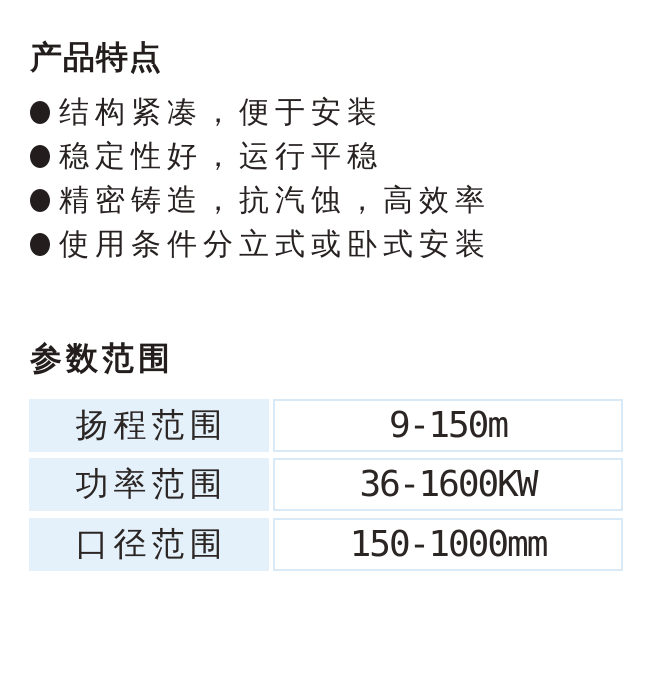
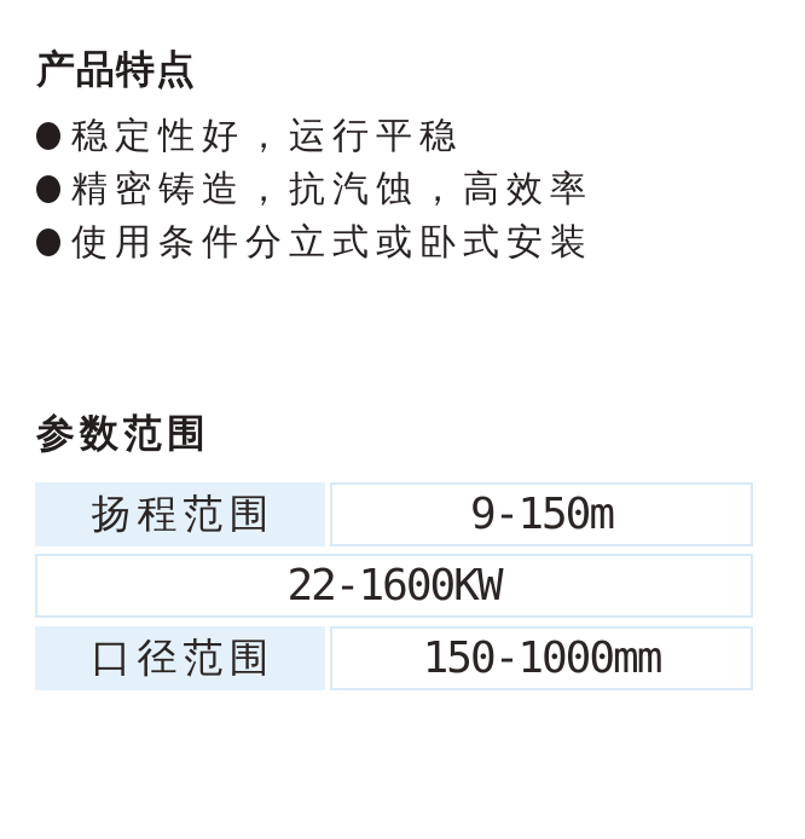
  产品特点
- 结构紧凑，便于安装
  稳定性好，运行平稳
  精密铸造，抗汽蚀，高效率
  使用条件分立式或卧式安装
  参数范围
  扬程范围
  9-150m
- 功率范围
- 36-1600KW
+ 22-1600KW
  口径范围
  150-1000mm
